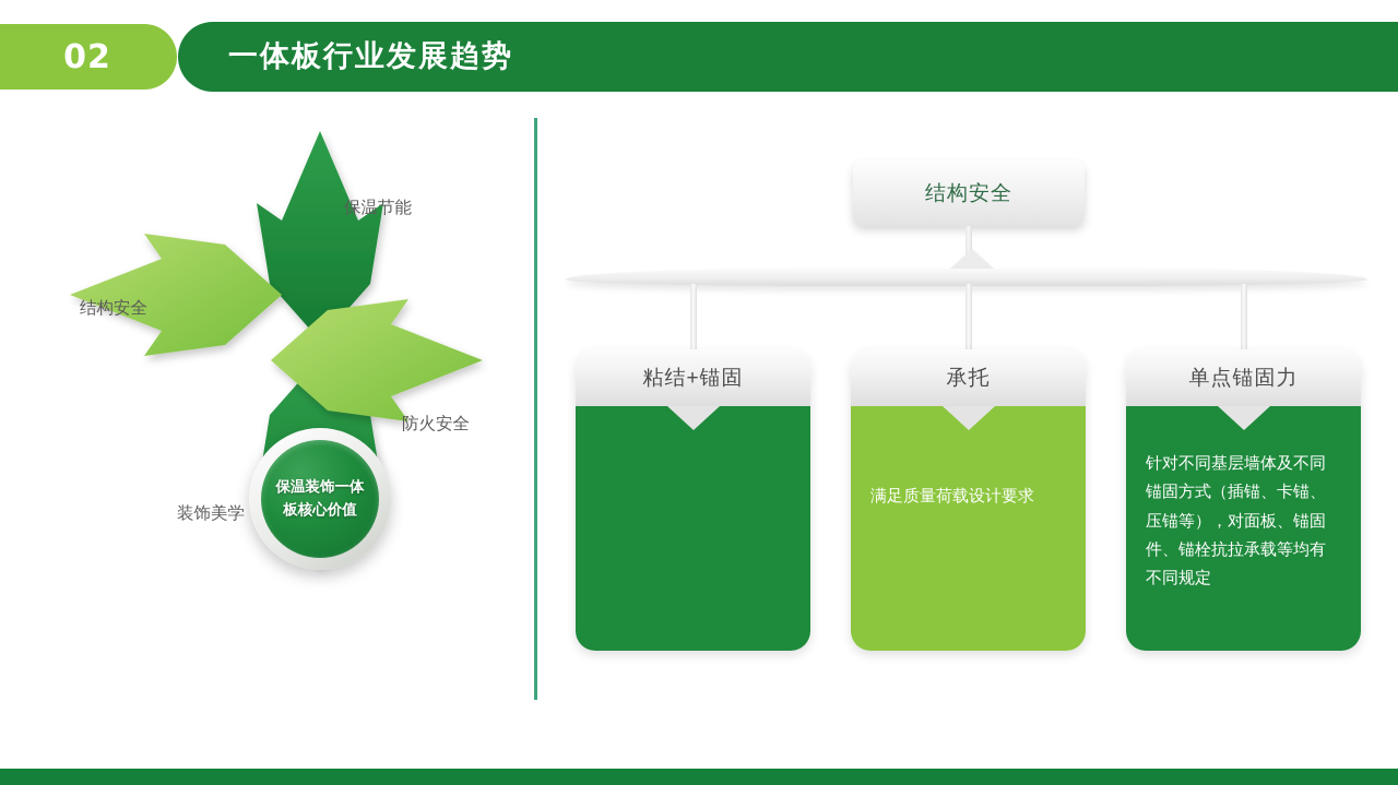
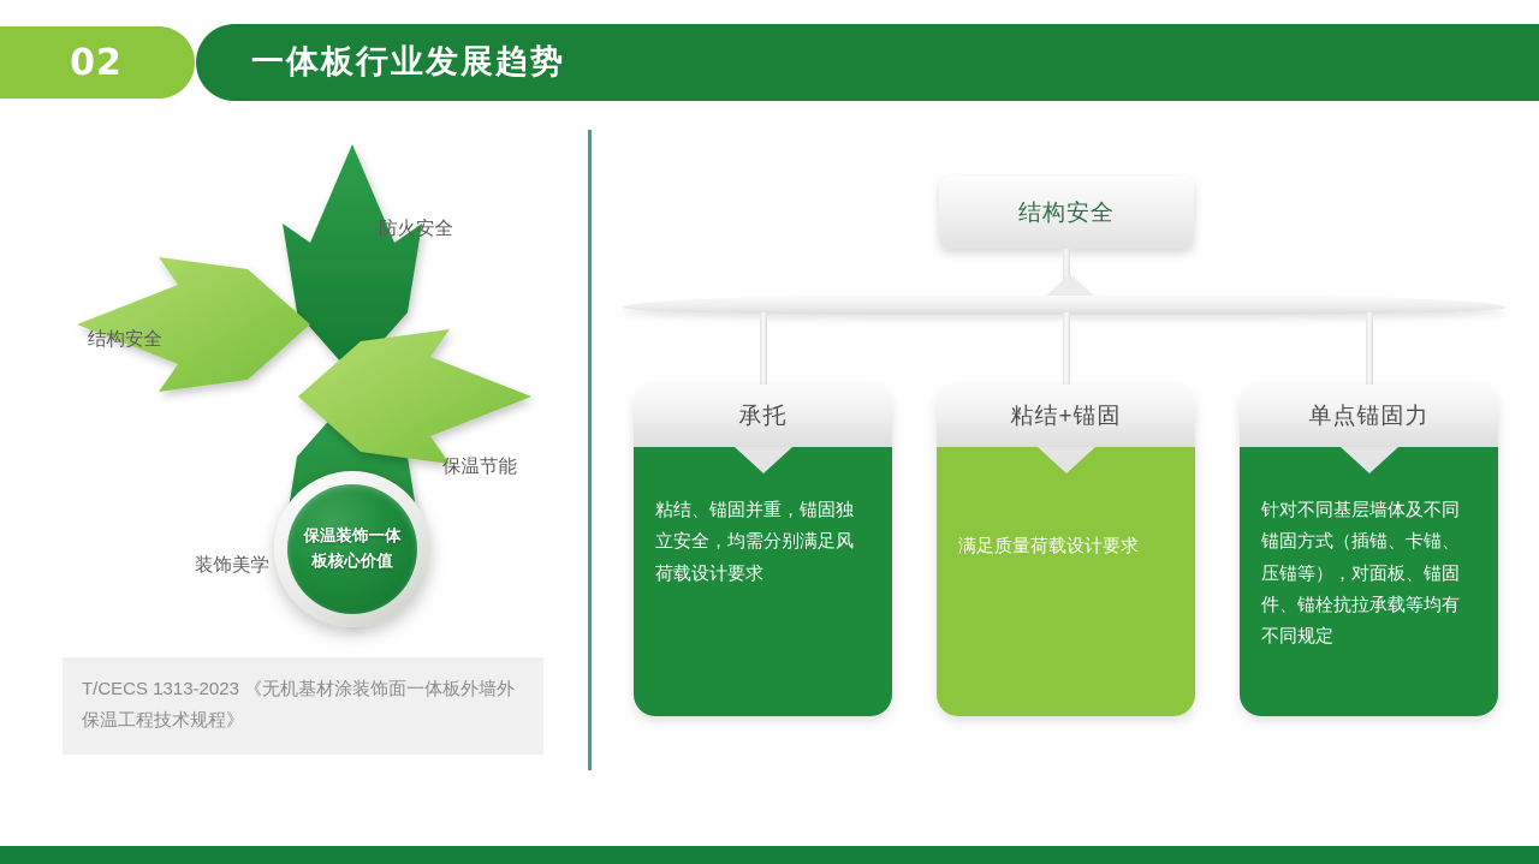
  02
  一体板行业发展趋势
  保温装饰一体
  板核心价值
- 保温节能
+ 防火安全
  结构安全
- 防火安全
+ 保温节能
  装饰美学
+ T/CECS 1313-2023 《无机基材涂装饰面一体板外墙外保温工程技术规程》
  结构安全
- 粘结+锚固
+ 承托
+ 粘结、锚固并重，锚固独立安全，均需分别满足风荷载设计要求
- 承托
+ 粘结+锚固
  满足质量荷载设计要求
  单点锚固力
  针对不同基层墙体及不同锚固方式（插锚、卡锚、压锚等），对面板、锚固件、锚栓抗拉承载等均有不同规定
